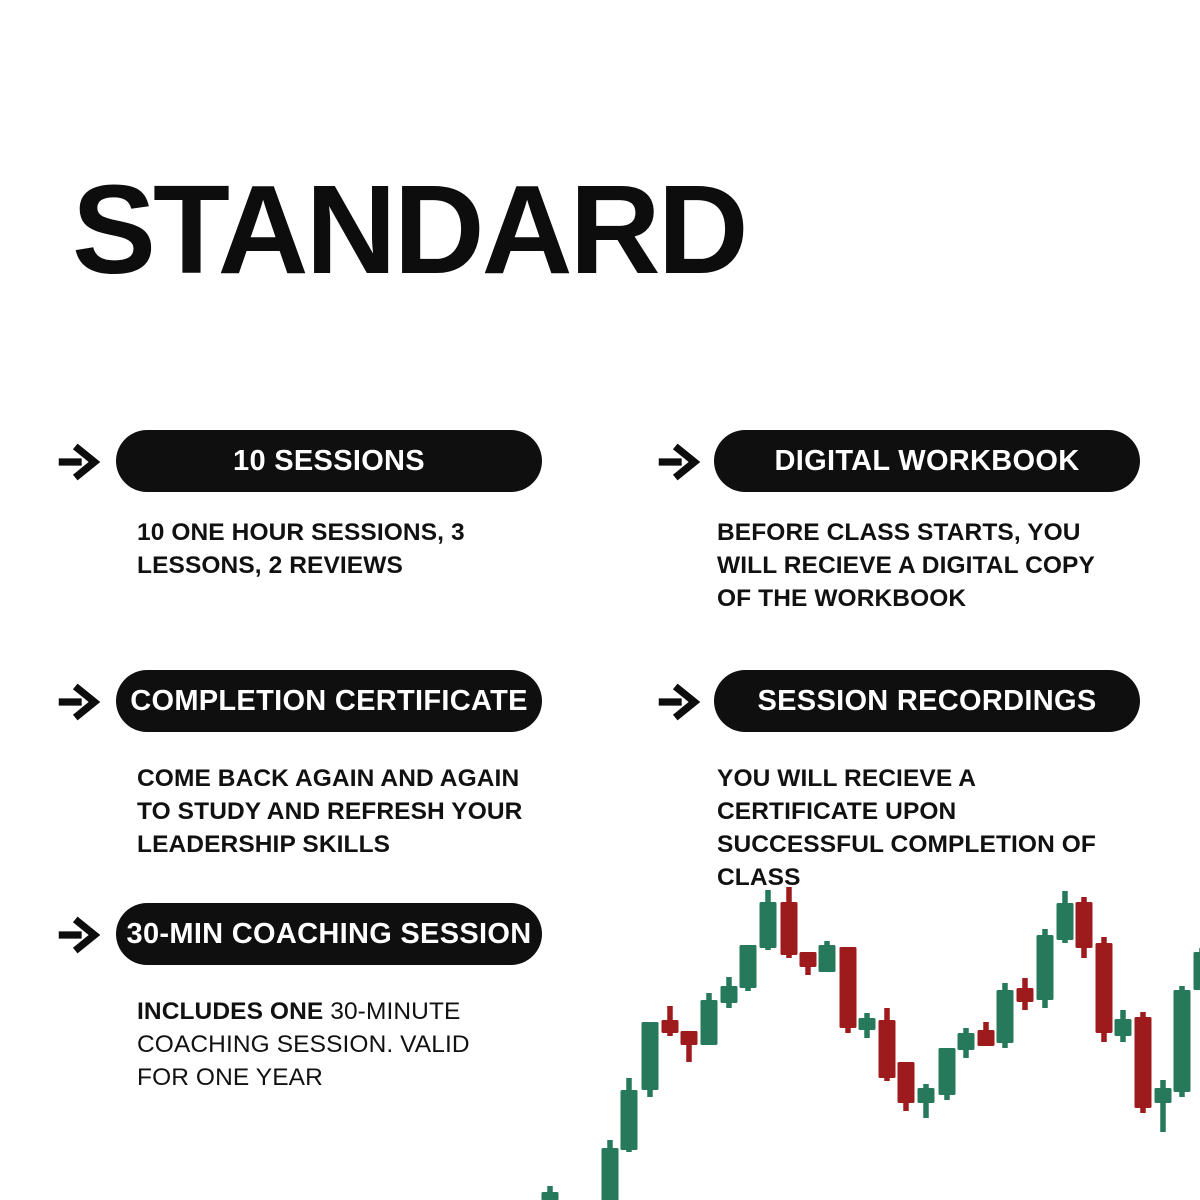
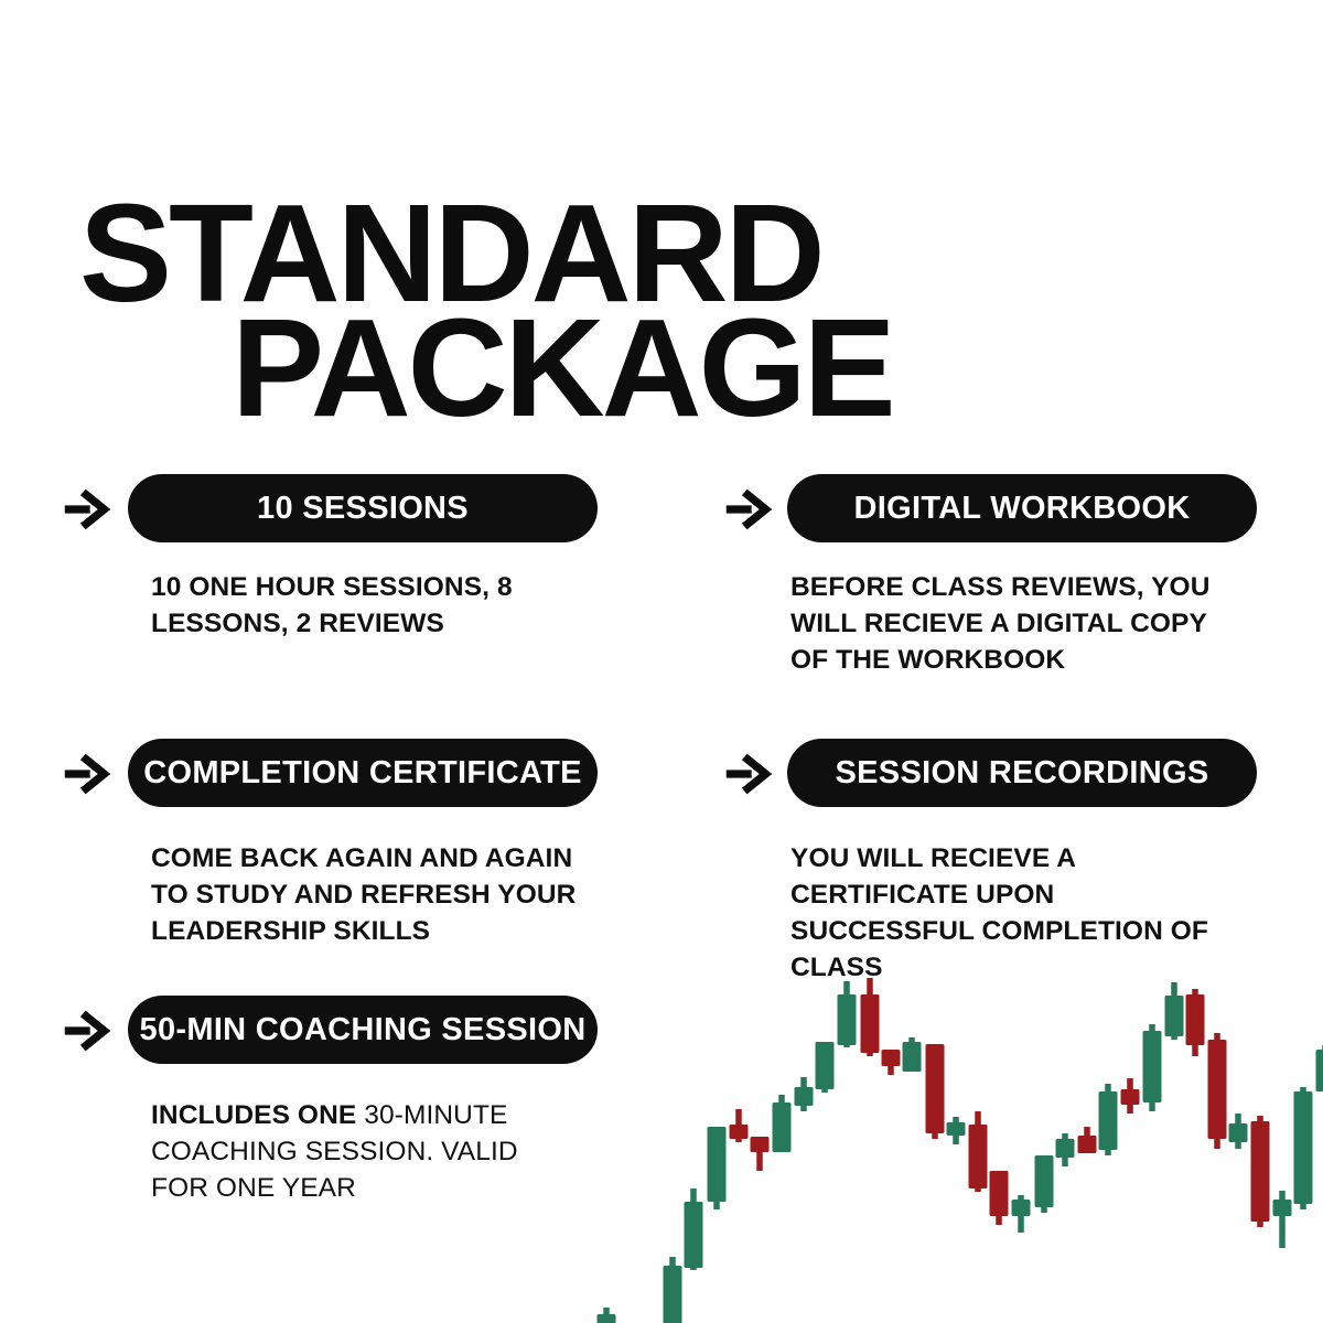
  STANDARD
+ PACKAGE
  10 SESSIONS
- 10 ONE HOUR SESSIONS, 3 LESSONS, 2 REVIEWS
+ 10 ONE HOUR SESSIONS, 8 LESSONS, 2 REVIEWS
  DIGITAL WORKBOOK
- BEFORE CLASS STARTS, YOU WILL RECIEVE A DIGITAL COPY OF THE WORKBOOK
+ BEFORE CLASS REVIEWS, YOU WILL RECIEVE A DIGITAL COPY OF THE WORKBOOK
  COMPLETION CERTIFICATE
  COME BACK AGAIN AND AGAIN TO STUDY AND REFRESH YOUR LEADERSHIP SKILLS
  SESSION RECORDINGS
  YOU WILL RECIEVE A CERTIFICATE UPON SUCCESSFUL COMPLETION OF CLASS
- 30-MIN COACHING SESSION
+ 50-MIN COACHING SESSION
  INCLUDES ONE 30-MINUTE COACHING SESSION. VALID FOR ONE YEAR
